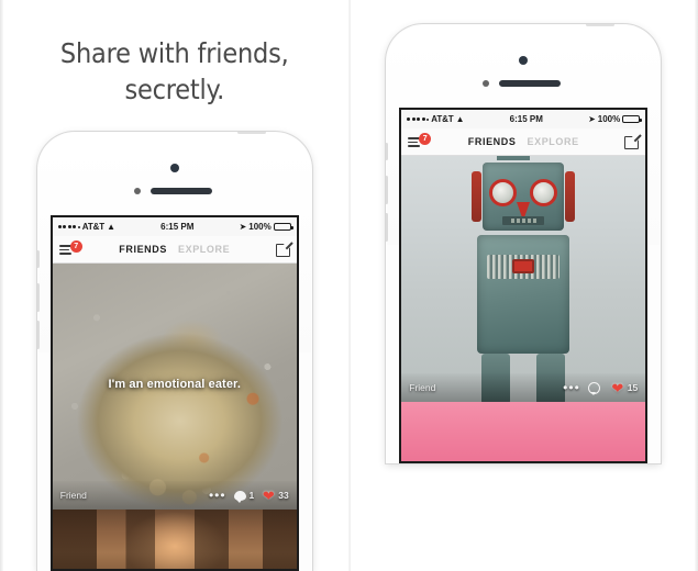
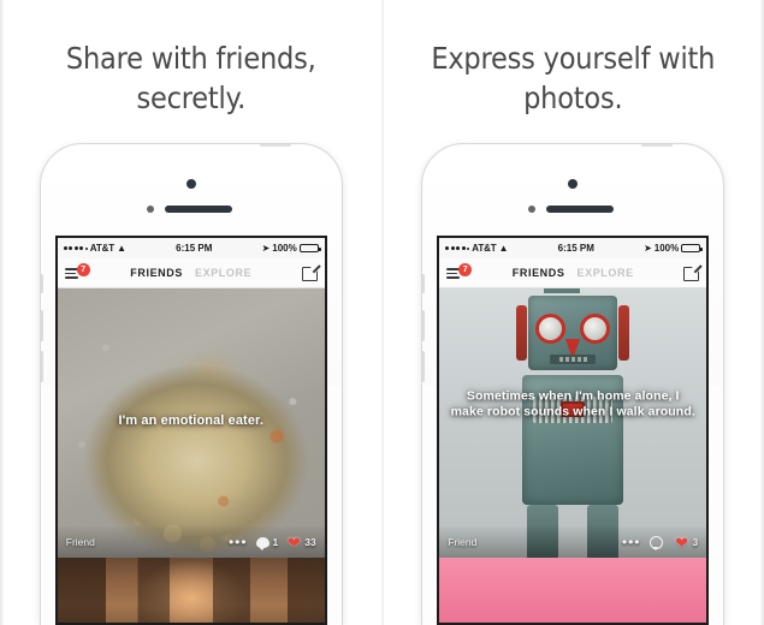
  Share with friends, secretly.
  AT&T
  ▲
  6:15 PM
  ➤
  100%
  FRIENDS
  EXPLORE
  I'm an emotional eater.
  Friend
  •••
  1
  ❤
  33
+ Express yourself with photos.
  AT&T
  ▲
  6:15 PM
  ➤
  100%
  FRIENDS
  EXPLORE
+ Sometimes when I'm home alone, I make robot sounds when I walk around.
  Friend
  •••
  ❤
- 15
+ 3
